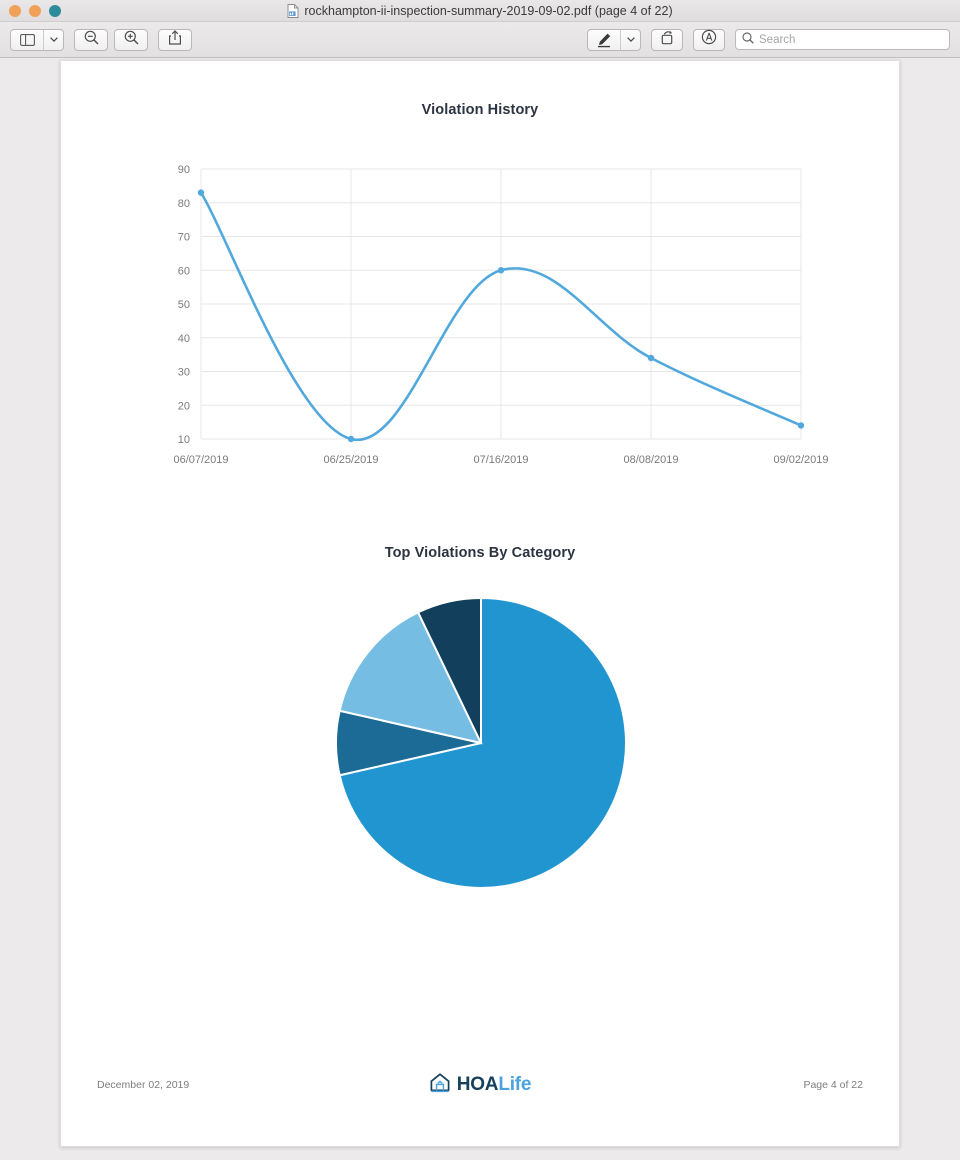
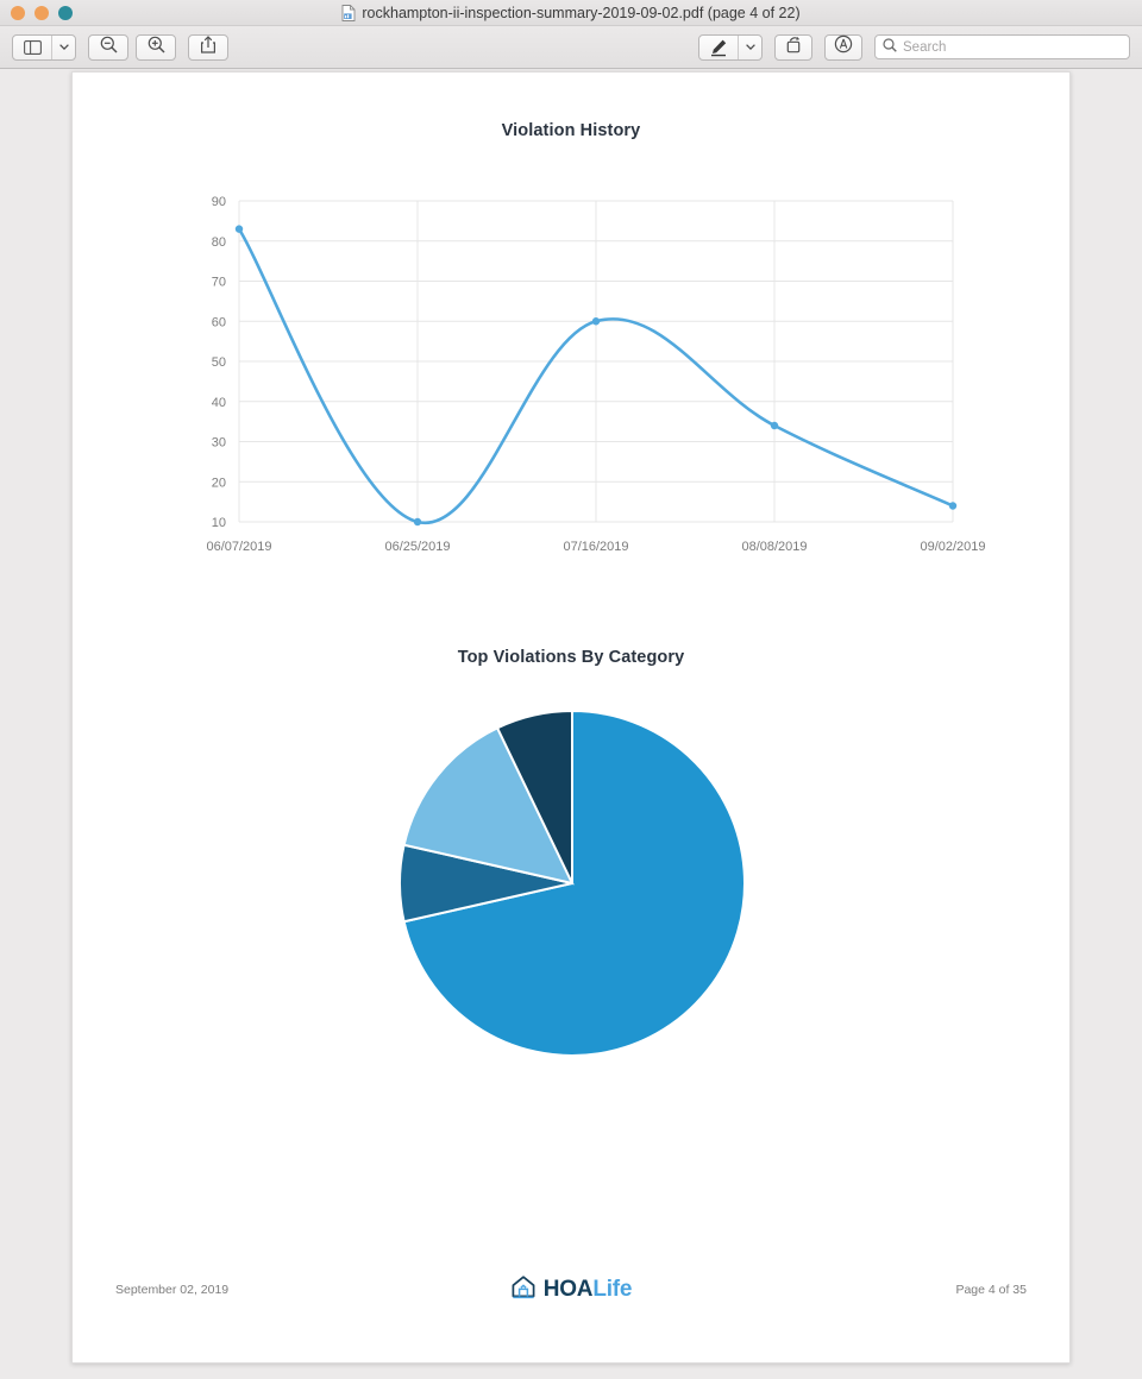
  rockhampton-ii-inspection-summary-2019-09-02.pdf (page 4 of 22)
  Search
  Violation History
  10
  20
  30
  40
  50
  60
  70
  80
  90
  06/07/2019
  06/25/2019
  07/16/2019
  08/08/2019
  09/02/2019
  Top Violations By Category
- December 02, 2019
+ September 02, 2019
  HOALife
- Page 4 of 22
+ Page 4 of 35
